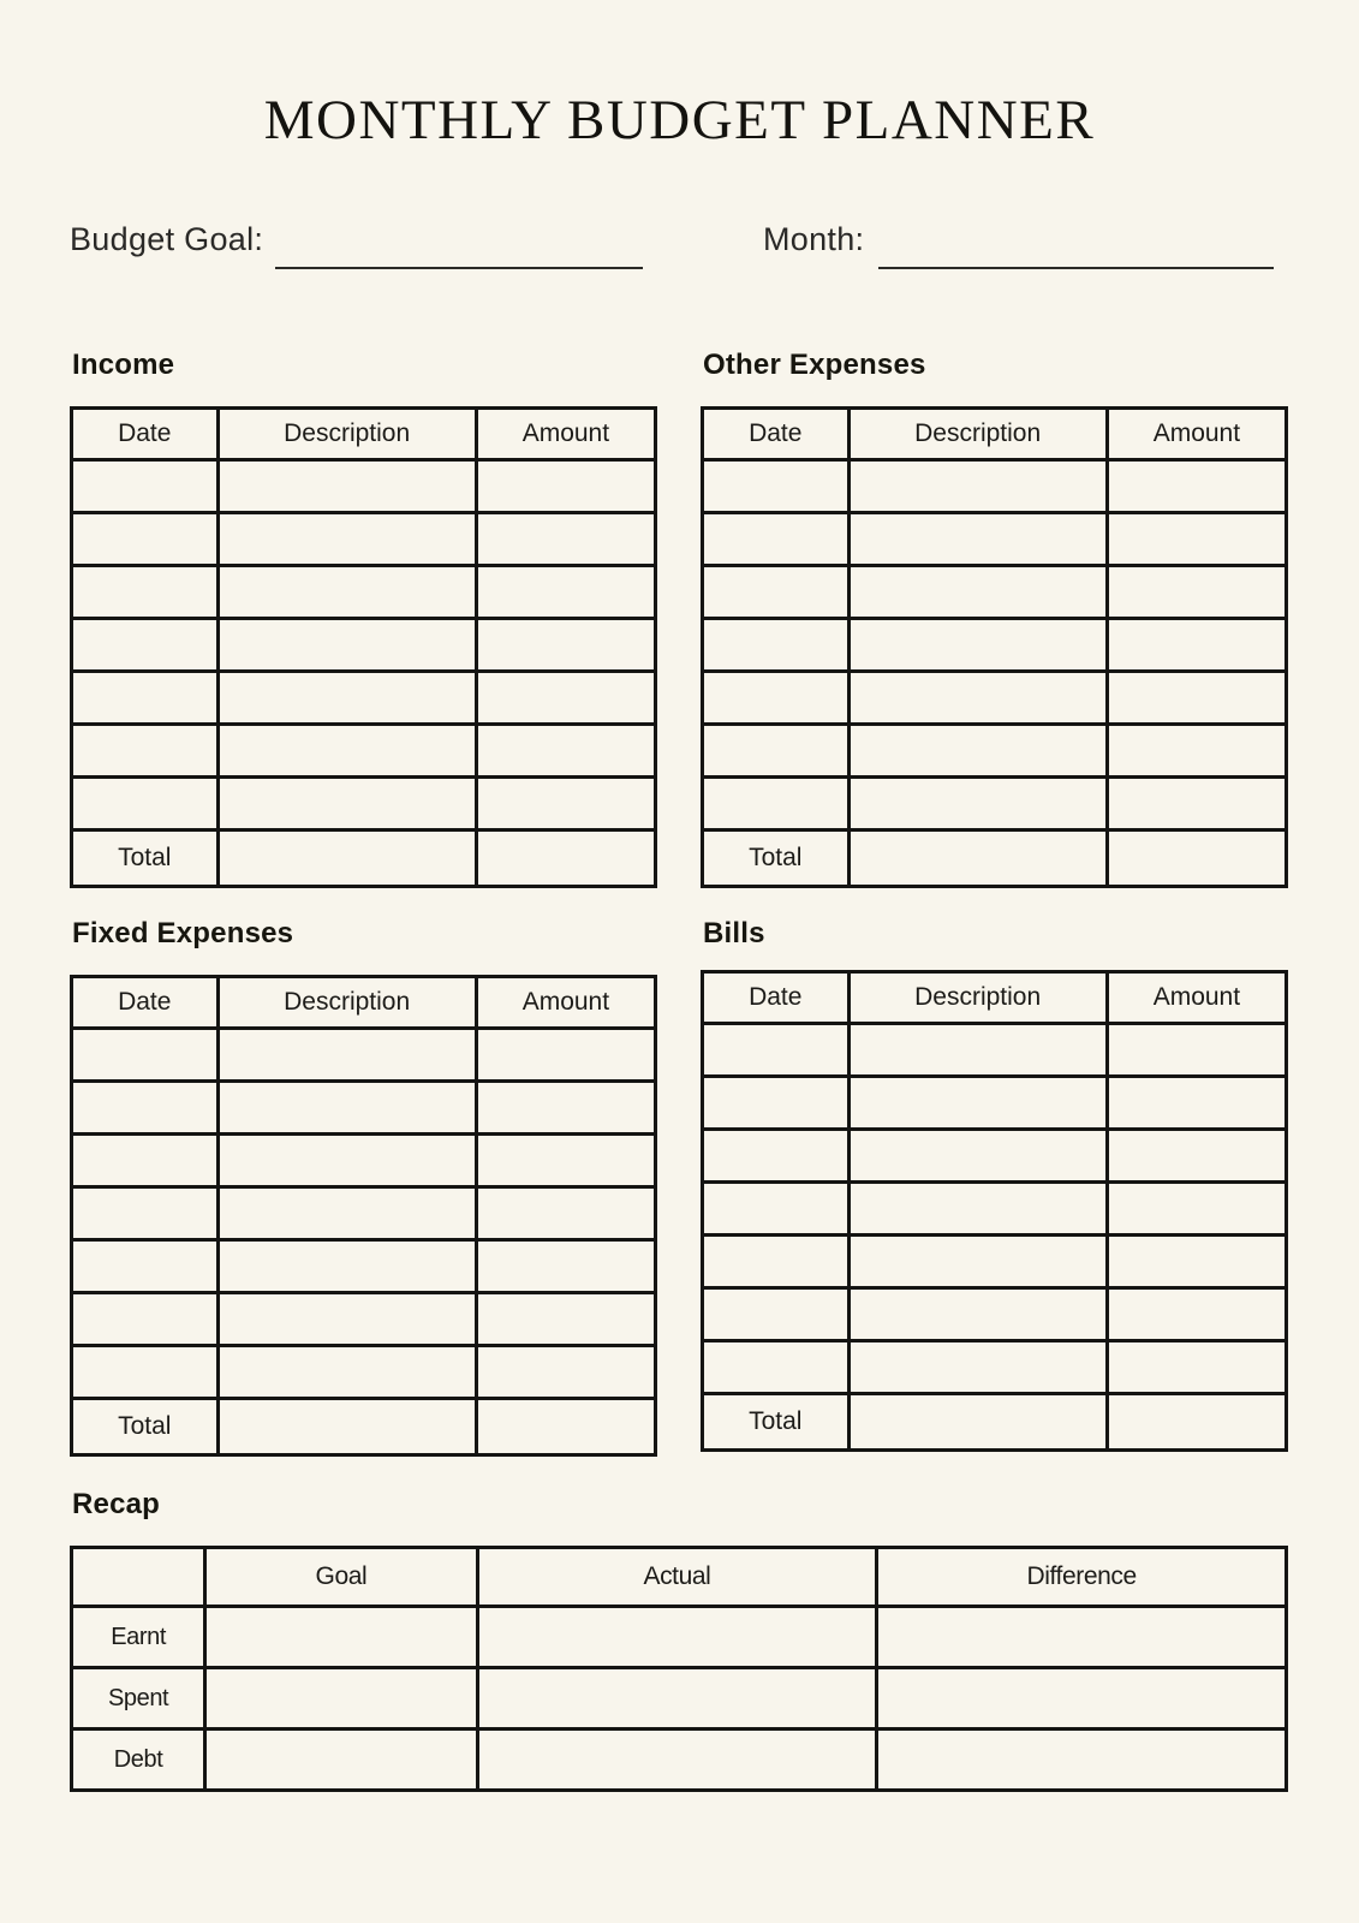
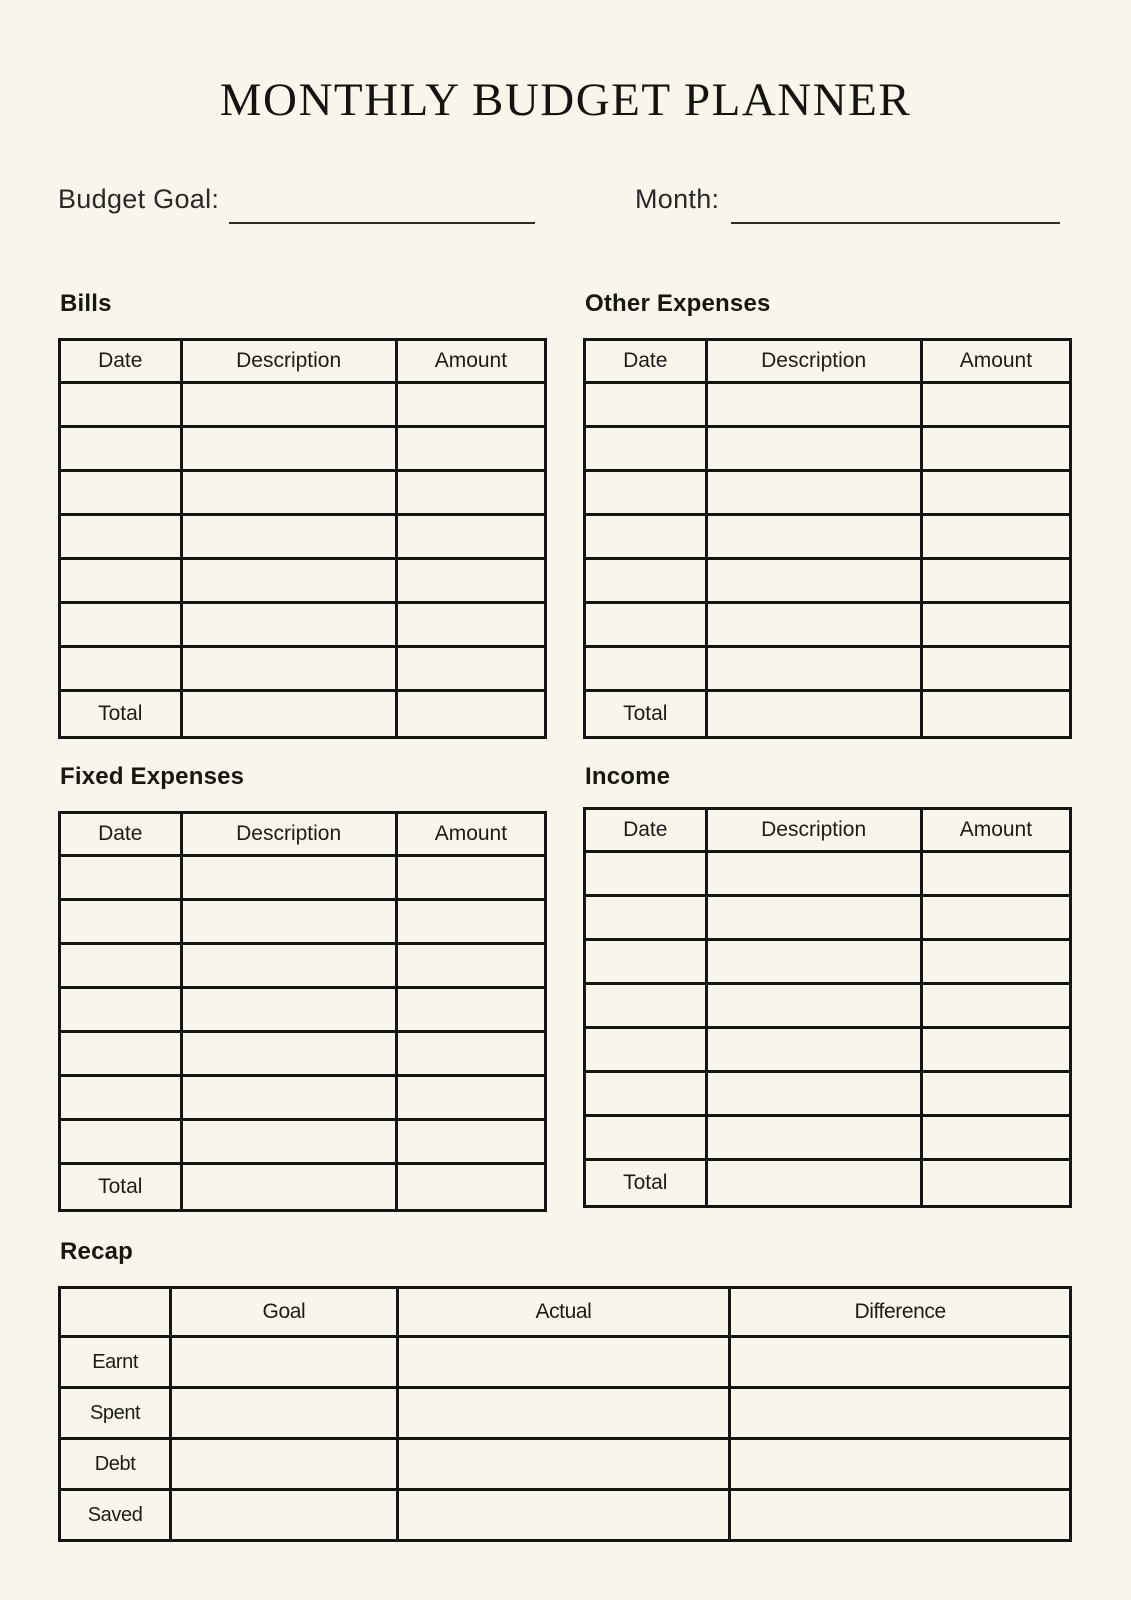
  MONTHLY BUDGET PLANNER
  Budget Goal:
  Month:
- Income
+ Bills
  Date	Description	Amount
  Total
  Other Expenses
  Date	Description	Amount
  Total
  Fixed Expenses
  Date	Description	Amount
  Total
- Bills
+ Income
  Date	Description	Amount
  Total
  Recap
  	Goal	Actual	Difference
  Earnt
  Spent
  Debt
+ Saved
